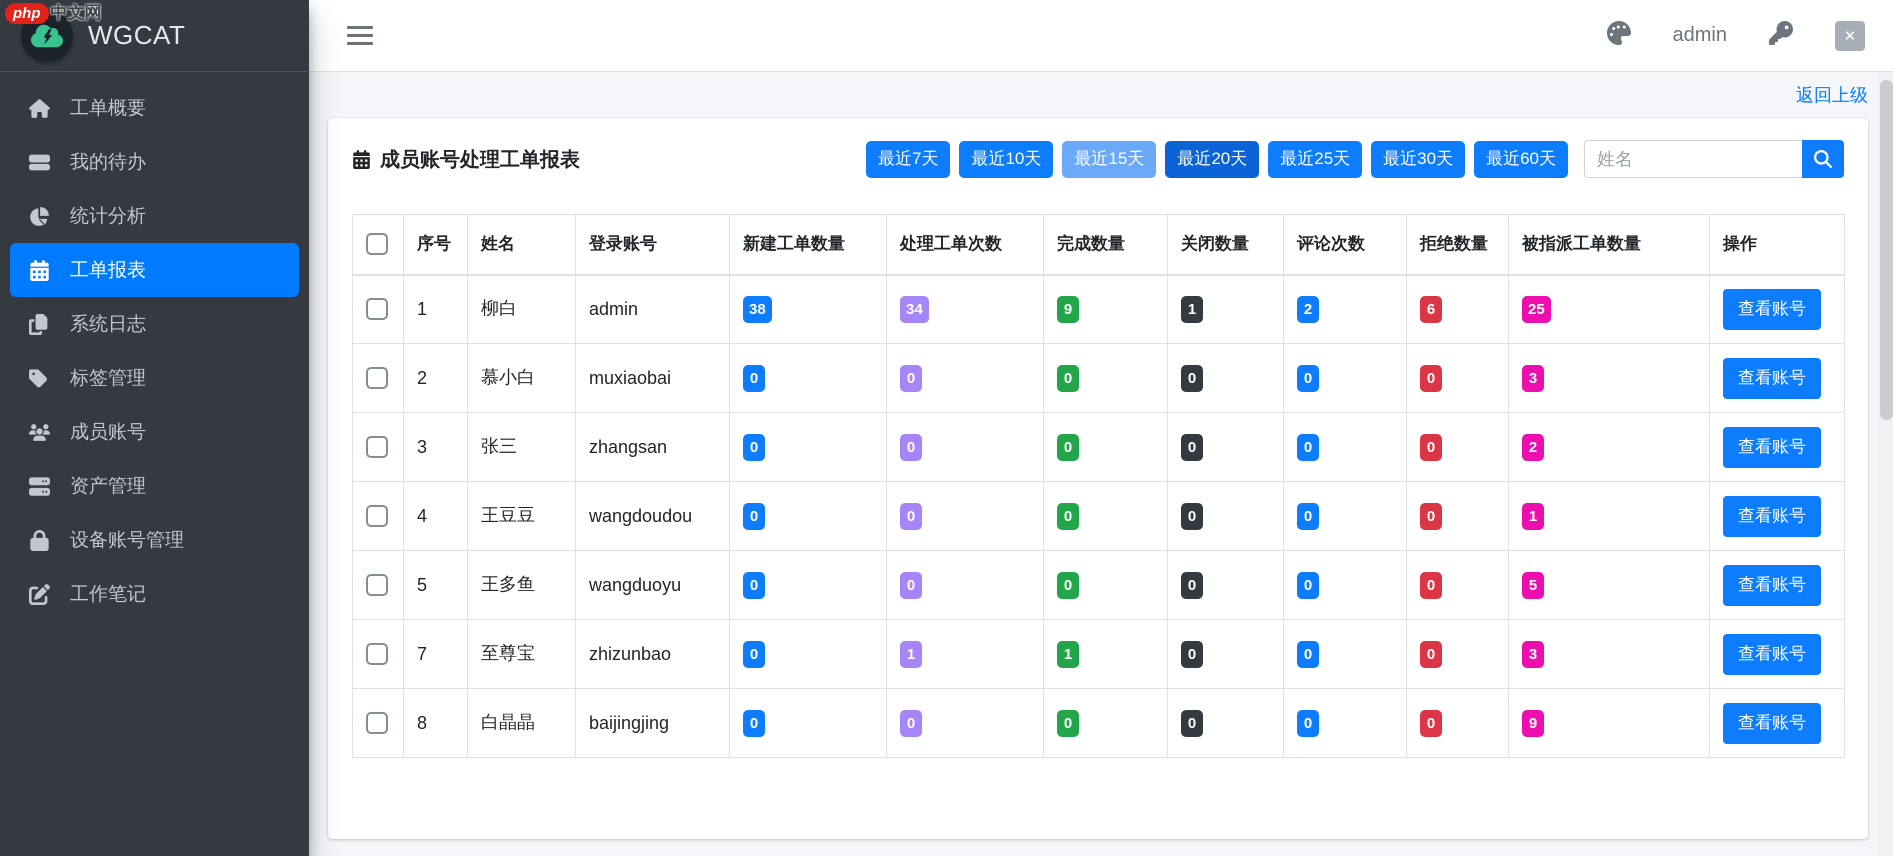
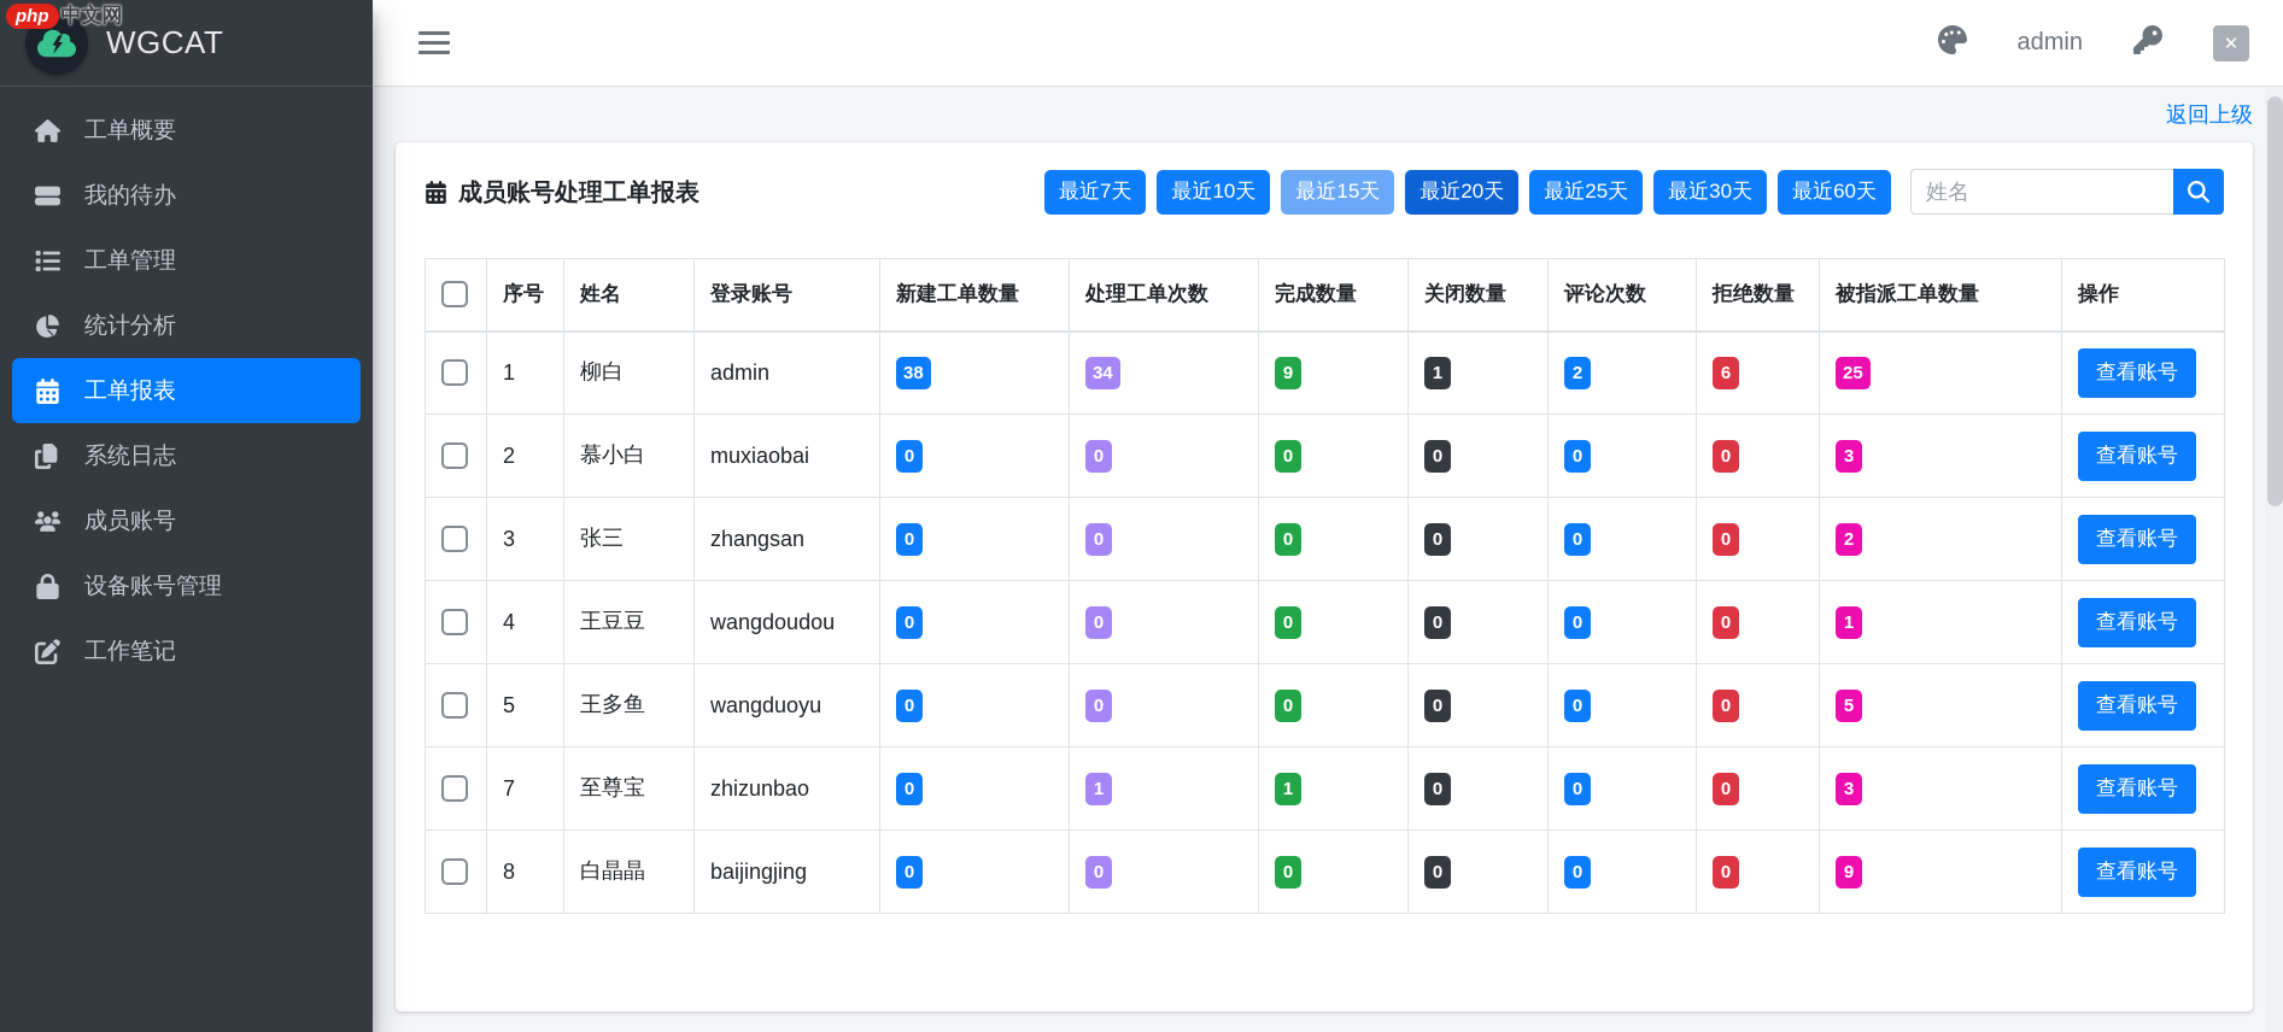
  php
  中文网
  WGCAT
  工单概要
  我的待办
+ 工单管理
  统计分析
  工单报表
  系统日志
- 标签管理
  成员账号
- 资产管理
  设备账号管理
  工作笔记
  admin
  ✕
  返回上级
  成员账号处理工单报表
  最近7天
  最近10天
  最近15天
  最近20天
  最近25天
  最近30天
  最近60天
  姓名
  	序号	姓名	登录账号	新建工单数量	处理工单次数	完成数量	关闭数量	评论次数	拒绝数量	被指派工单数量	操作
  	1	柳白	admin	38	34	9	1	2	6	25	查看账号
  	2	慕小白	muxiaobai	0	0	0	0	0	0	3	查看账号
  	3	张三	zhangsan	0	0	0	0	0	0	2	查看账号
  	4	王豆豆	wangdoudou	0	0	0	0	0	0	1	查看账号
  	5	王多鱼	wangduoyu	0	0	0	0	0	0	5	查看账号
  	7	至尊宝	zhizunbao	0	1	1	0	0	0	3	查看账号
  	8	白晶晶	baijingjing	0	0	0	0	0	0	9	查看账号
